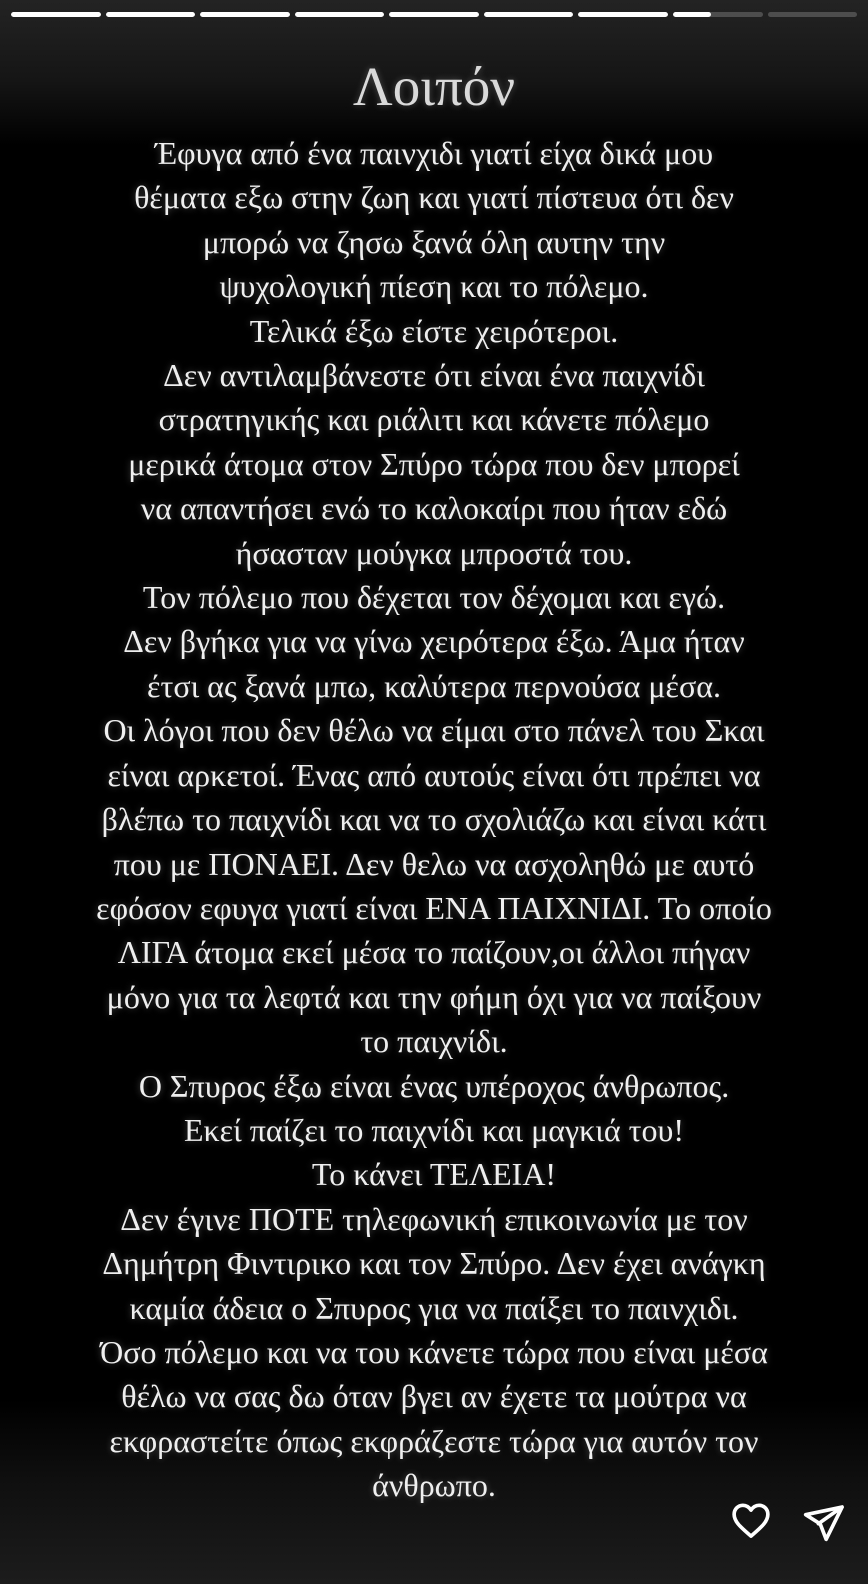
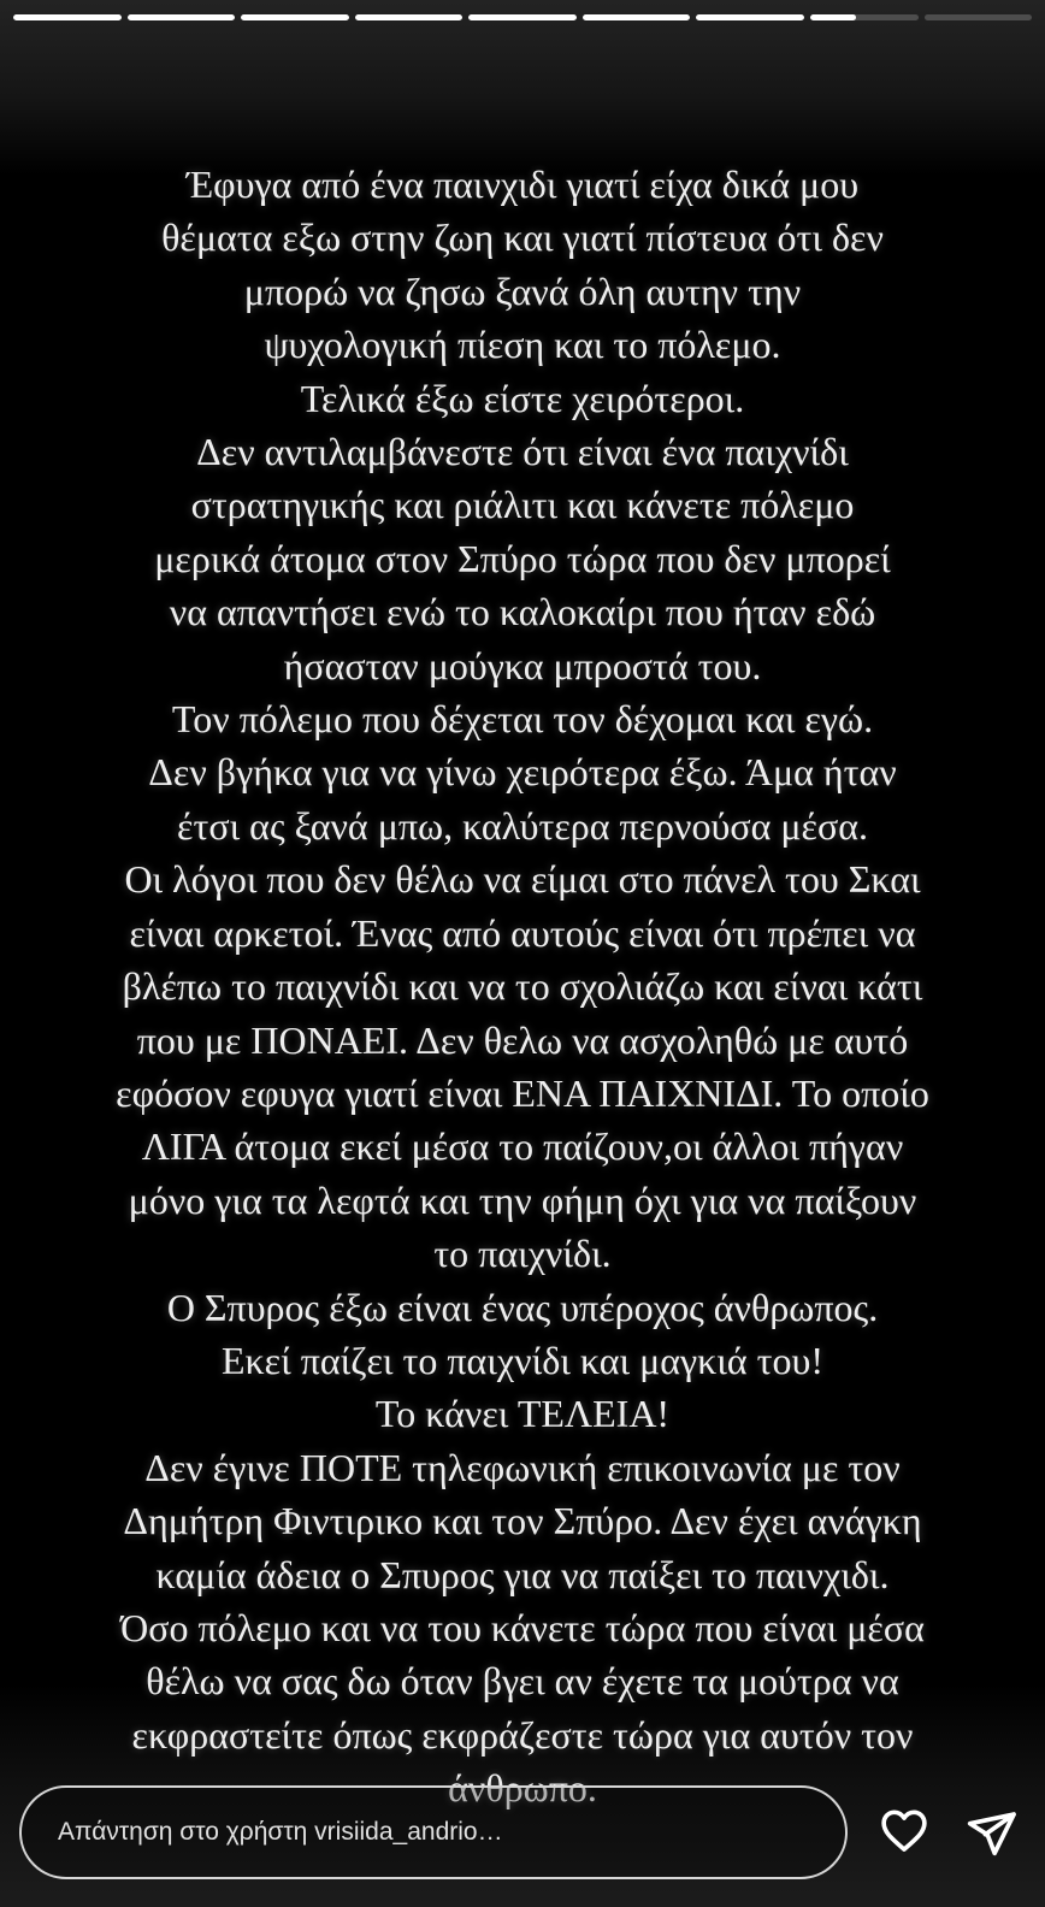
- Λοιπόν
  Έφυγα από ένα παινχιδι γιατί είχα δικά μου
  θέματα εξω στην ζωη και γιατί πίστευα ότι δεν
  μπορώ να ζησω ξανά όλη αυτην την
  ψυχολογική πίεση και το πόλεμο.
  Τελικά έξω είστε χειρότεροι.
  Δεν αντιλαμβάνεστε ότι είναι ένα παιχνίδι
  στρατηγικής και ριάλιτι και κάνετε πόλεμο
  μερικά άτομα στον Σπύρο τώρα που δεν μπορεί
  να απαντήσει ενώ το καλοκαίρι που ήταν εδώ
  ήσασταν μούγκα μπροστά του.
  Τον πόλεμο που δέχεται τον δέχομαι και εγώ.
  Δεν βγήκα για να γίνω χειρότερα έξω. Άμα ήταν
  έτσι ας ξανά μπω, καλύτερα περνούσα μέσα.
  Οι λόγοι που δεν θέλω να είμαι στο πάνελ του Σκαι
  είναι αρκετοί. Ένας από αυτούς είναι ότι πρέπει να
  βλέπω το παιχνίδι και να το σχολιάζω και είναι κάτι
  που με ΠΟΝΑΕΙ. Δεν θελω να ασχοληθώ με αυτό
  εφόσον εφυγα γιατί είναι ΕΝΑ ΠΑΙΧΝΙΔΙ. Το οποίο
  ΛΙΓΑ άτομα εκεί μέσα το παίζουν,οι άλλοι πήγαν
  μόνο για τα λεφτά και την φήμη όχι για να παίξουν
  το παιχνίδι.
  Ο Σπυρος έξω είναι ένας υπέροχος άνθρωπος.
  Εκεί παίζει το παιχνίδι και μαγκιά του!
  Το κάνει ΤΕΛΕΙΑ!
  Δεν έγινε ΠΟΤΕ τηλεφωνική επικοινωνία με τον
  Δημήτρη Φιντιρικο και τον Σπύρο. Δεν έχει ανάγκη
  καμία άδεια ο Σπυρος για να παίξει το παινχιδι.
  Όσο πόλεμο και να του κάνετε τώρα που είναι μέσα
  θέλω να σας δω όταν βγει αν έχετε τα μούτρα να
  εκφραστείτε όπως εκφράζεστε τώρα για αυτόν τον
  άνθρωπο.
+ Απάντηση στο χρήστη vrisiida_andrio…
